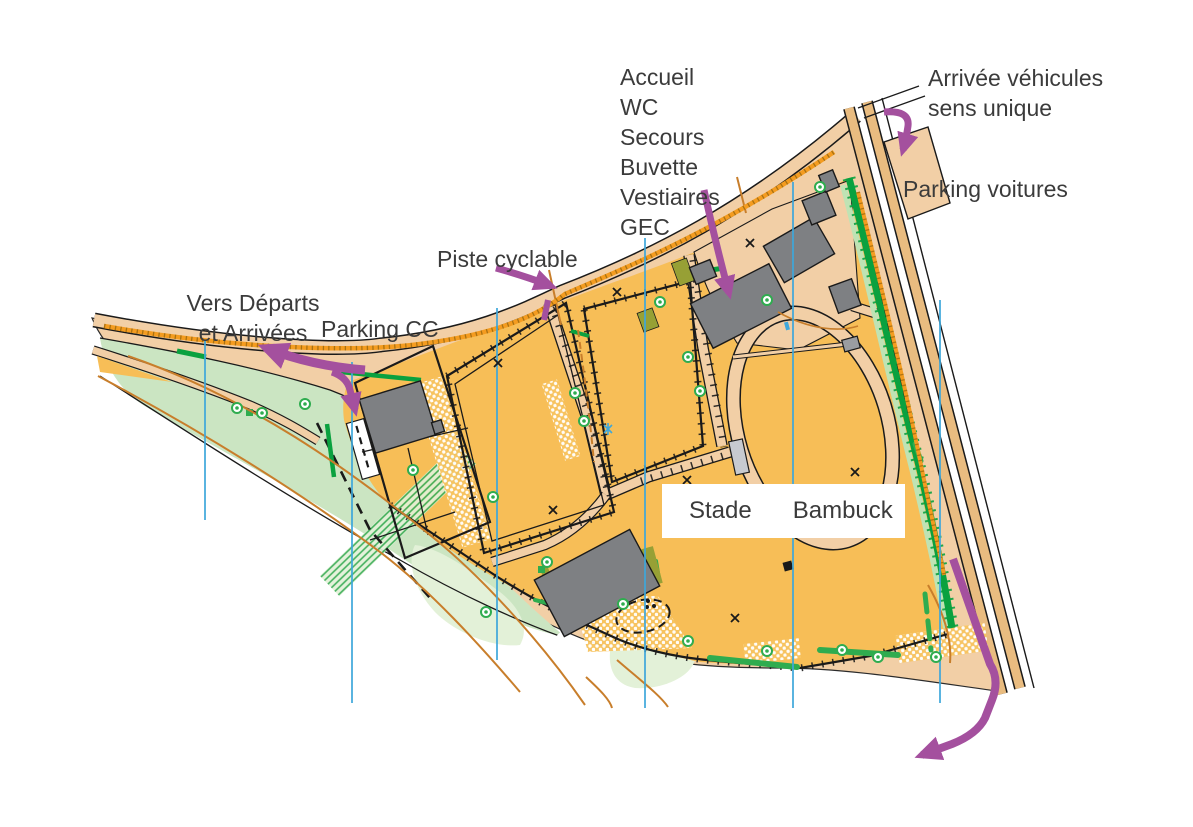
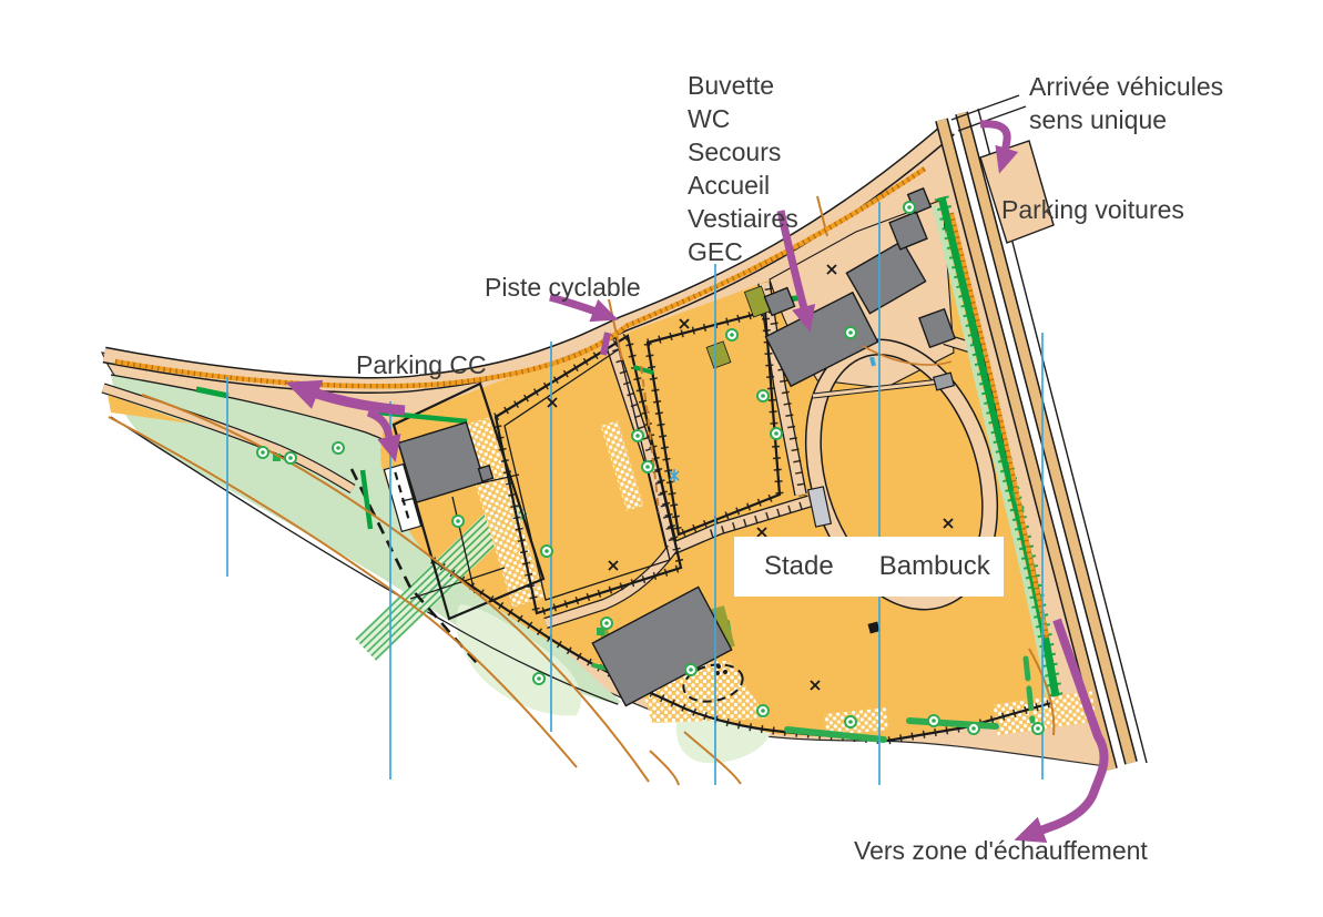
- Accueil
+ Buvette
  WC
  Secours
- Buvette
+ Accueil
  Vestiaires
  GEC
  Arrivée véhicules
  sens unique
  Parking voitures
  Piste cyclable
- Vers Départs
- et Arrivées
  Parking CC
  Stade
  Bambuck
+ Vers zone d'échauffement
